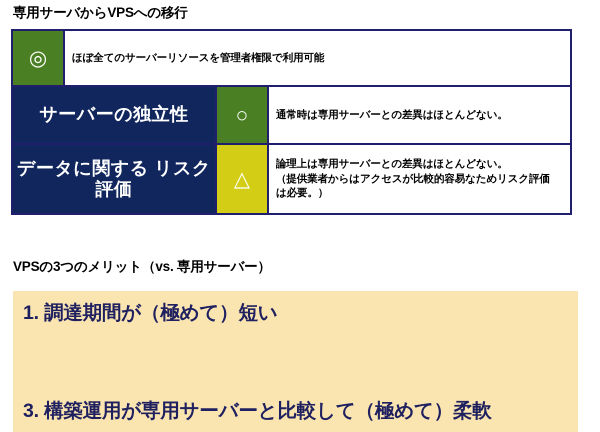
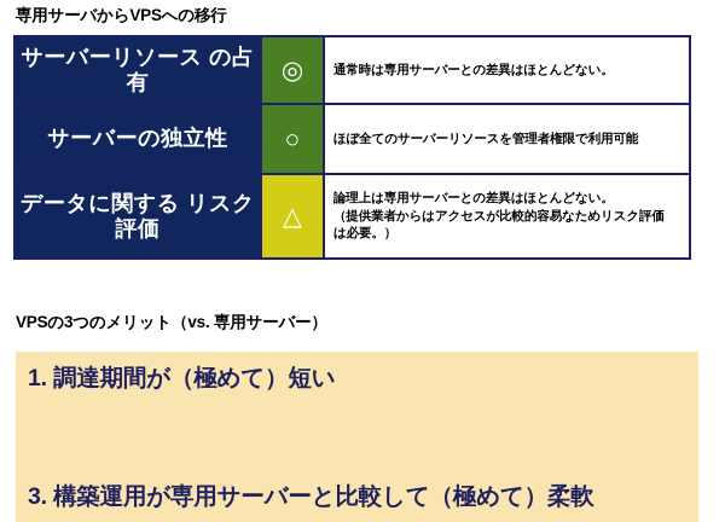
  専用サーバからVPSへの移行
+ サーバーリソース の占有
  ◎
- ほぼ全てのサーバーリソースを管理者権限で利用可能
+ 通常時は専用サーバーとの差異はほとんどない。
  サーバーの独立性
  ○
- 通常時は専用サーバーとの差異はほとんどない。
+ ほぼ全てのサーバーリソースを管理者権限で利用可能
  データに関する リスク評価
  △
  論理上は専用サーバーとの差異はほとんどない。
  （提供業者からはアクセスが比較的容易なためリスク評価
  は必要。）
  VPSの3つのメリット（vs. 専用サーバー）
  1. 調達期間が（極めて）短い
  3. 構築運用が専用サーバーと比較して（極めて）柔軟
